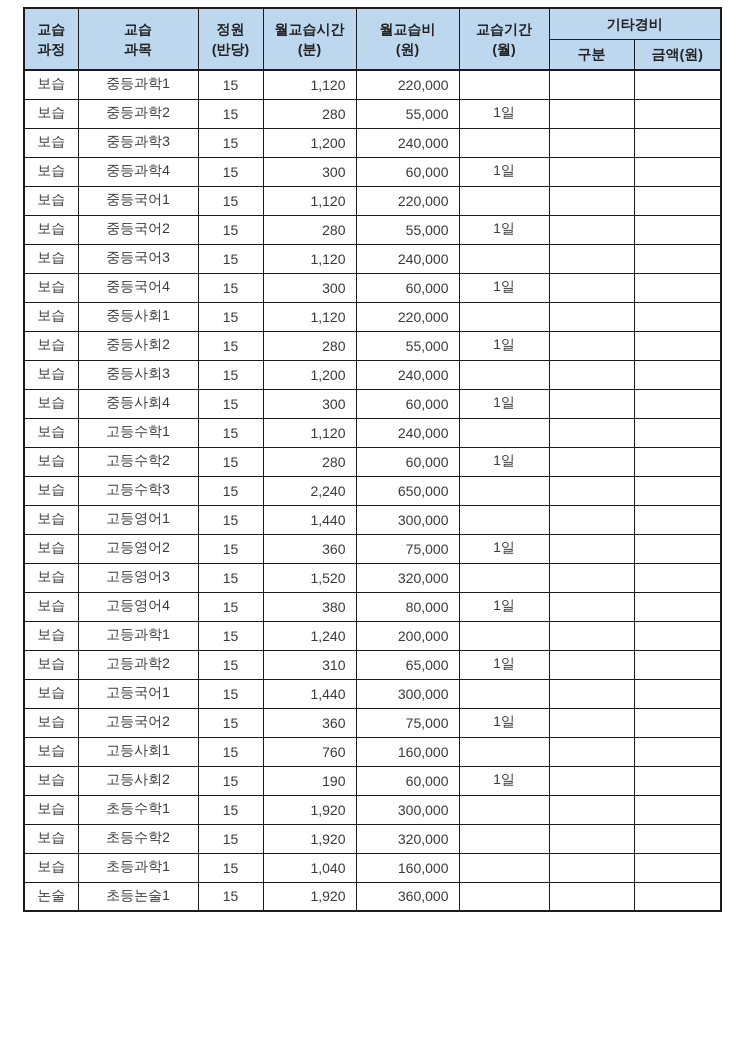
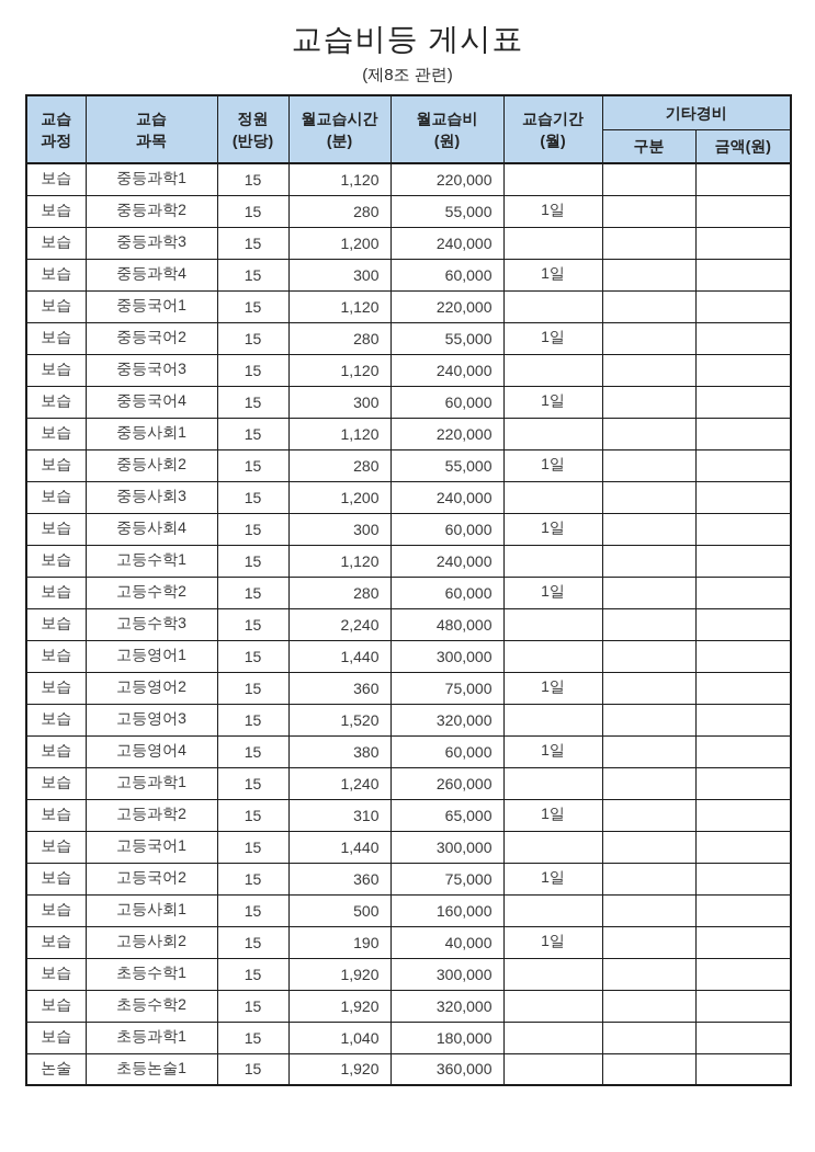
+ 교습비등 게시표
+ (제8조 관련)
  교습 과정	교습 과목	정원 (반당)	월교습시간 (분)	월교습비 (원)	교습기간 (월)	기타경비
  구분	금액(원)
  보습	중등과학1	15	1,120	220,000
  보습	중등과학2	15	280	55,000	1일
  보습	중등과학3	15	1,200	240,000
  보습	중등과학4	15	300	60,000	1일
  보습	중등국어1	15	1,120	220,000
  보습	중등국어2	15	280	55,000	1일
  보습	중등국어3	15	1,120	240,000
  보습	중등국어4	15	300	60,000	1일
  보습	중등사회1	15	1,120	220,000
  보습	중등사회2	15	280	55,000	1일
  보습	중등사회3	15	1,200	240,000
  보습	중등사회4	15	300	60,000	1일
  보습	고등수학1	15	1,120	240,000
  보습	고등수학2	15	280	60,000	1일
- 보습	고등수학3	15	2,240	650,000
+ 보습	고등수학3	15	2,240	480,000
  보습	고등영어1	15	1,440	300,000
  보습	고등영어2	15	360	75,000	1일
  보습	고등영어3	15	1,520	320,000
- 보습	고등영어4	15	380	80,000	1일
+ 보습	고등영어4	15	380	60,000	1일
- 보습	고등과학1	15	1,240	200,000
+ 보습	고등과학1	15	1,240	260,000
  보습	고등과학2	15	310	65,000	1일
  보습	고등국어1	15	1,440	300,000
  보습	고등국어2	15	360	75,000	1일
- 보습	고등사회1	15	760	160,000
+ 보습	고등사회1	15	500	160,000
- 보습	고등사회2	15	190	60,000	1일
+ 보습	고등사회2	15	190	40,000	1일
  보습	초등수학1	15	1,920	300,000
  보습	초등수학2	15	1,920	320,000
- 보습	초등과학1	15	1,040	160,000
+ 보습	초등과학1	15	1,040	180,000
  논술	초등논술1	15	1,920	360,000
